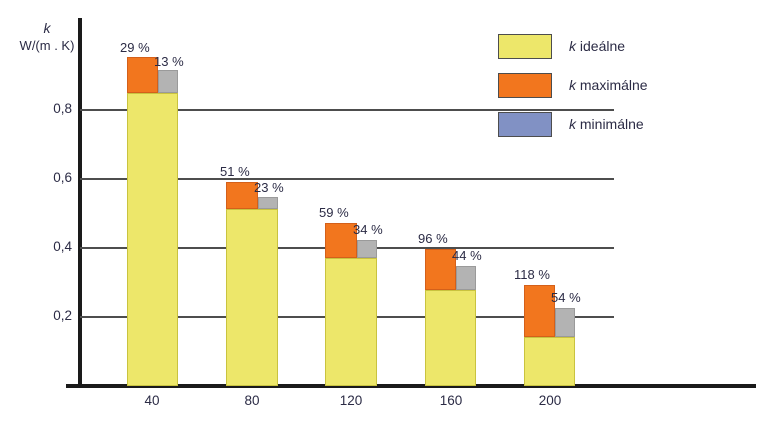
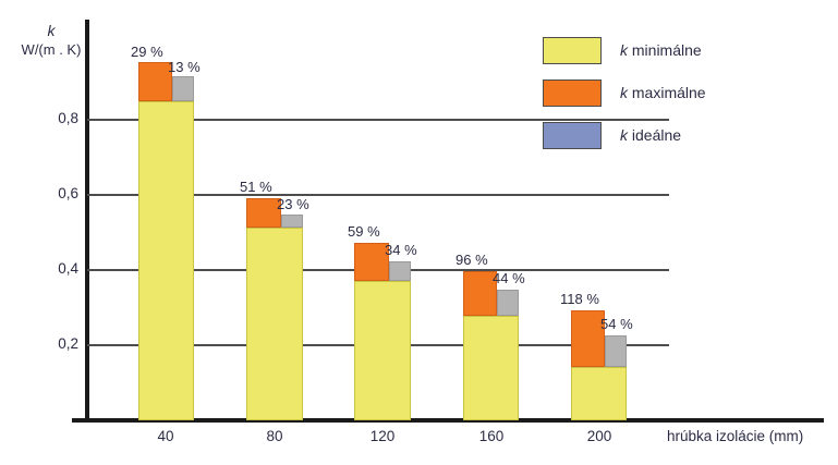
  k
  W/(m . K)
  0,8
  0,6
  0,4
  0,2
  29 %
  13 %
  51 %
  23 %
  59 %
  34 %
  96 %
  44 %
  118 %
  54 %
  40
  80
  120
  160
  200
+ hrúbka izolácie (mm)
- k ideálne
+ k minimálne
  k maximálne
- k minimálne
+ k ideálne
